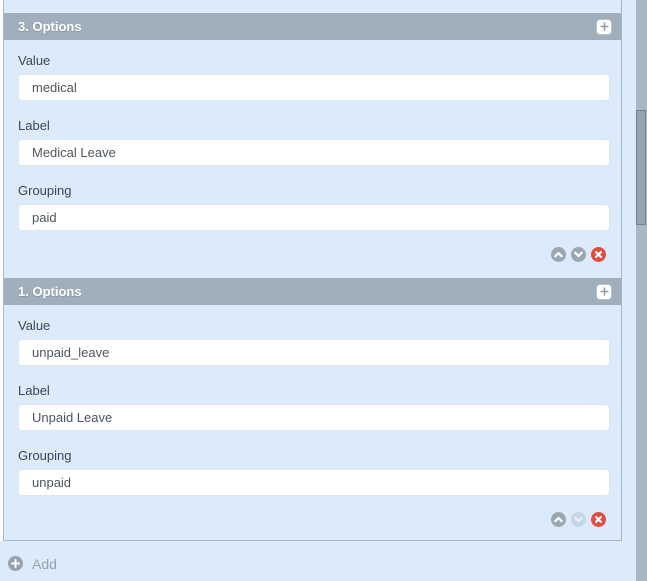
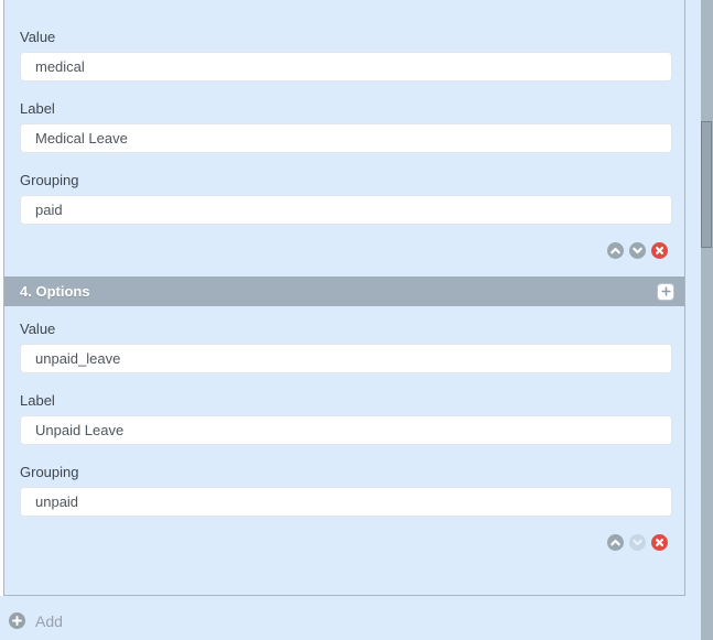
- 3. Options
  Value
  medical
  Label
  Medical Leave
  Grouping
  paid
- 1. Options
+ 4. Options
  Value
  unpaid_leave
  Label
  Unpaid Leave
  Grouping
  unpaid
  Add
